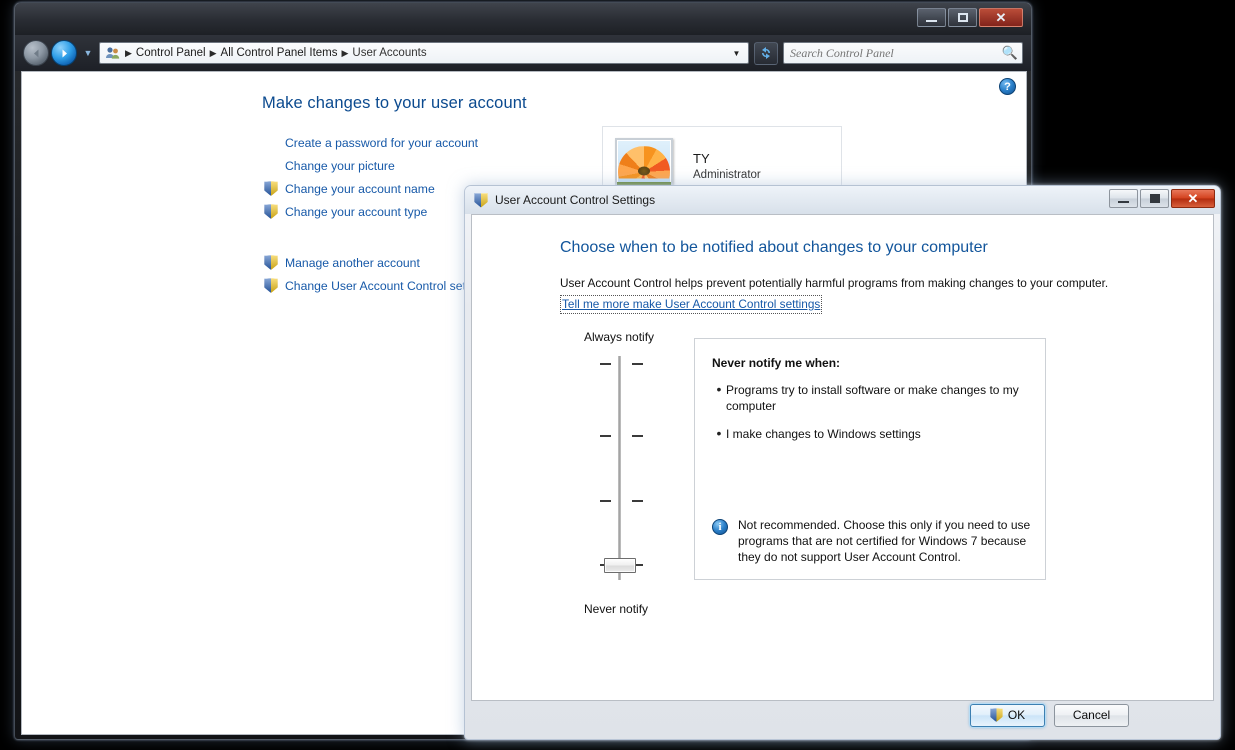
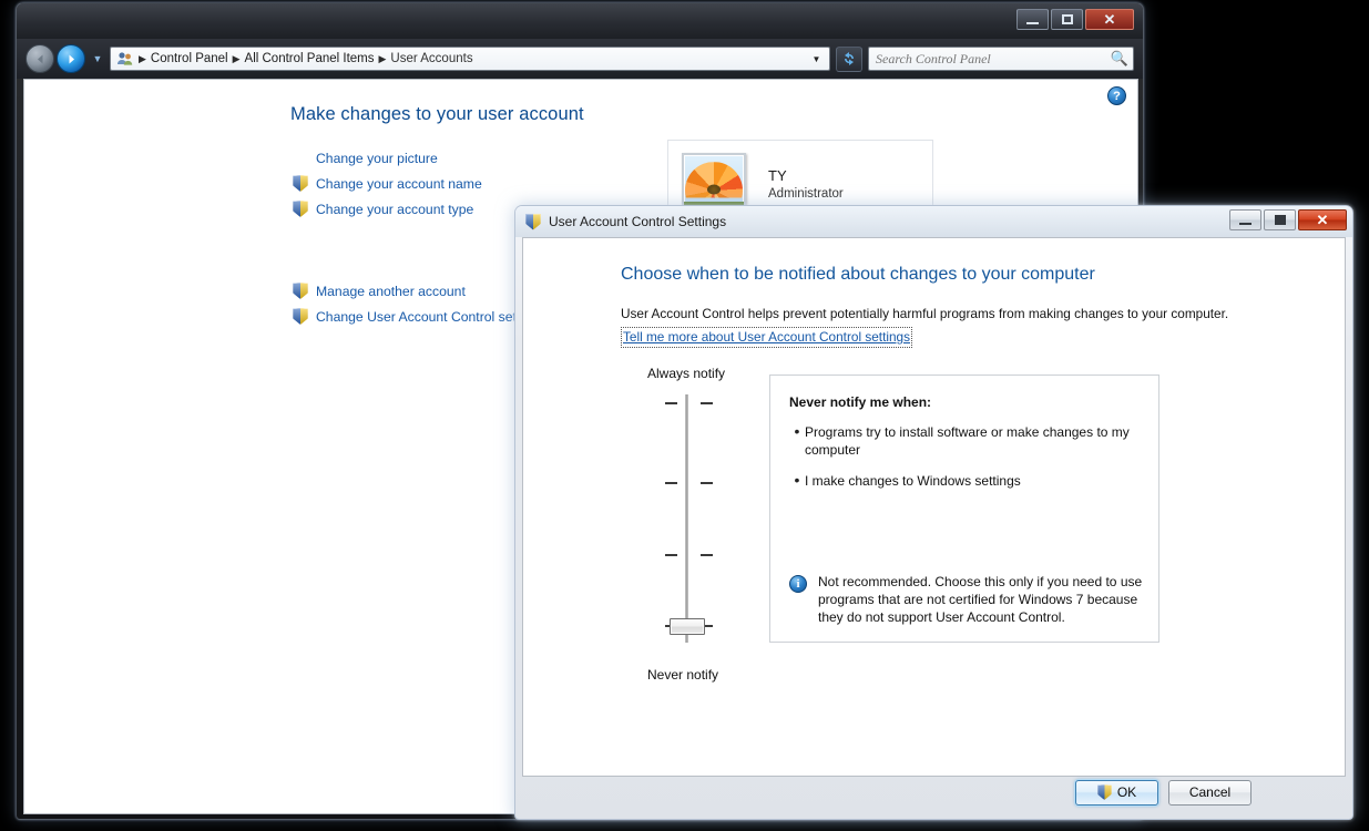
  ✕
  ▼
  ▶
  Control Panel
  ▶
  All Control Panel Items
  ▶
  User Accounts
  ▼
  Search Control Panel
  🔍
  ?
  Make changes to your user account
- Create a password for your account
  Change your picture
  Change your account name
  Change your account type
  Manage another account
  Change User Account Control se
  TY
  Administrator
  User Account Control Settings
  ✕
  Choose when to be notified about changes to your computer
  User Account Control helps prevent potentially harmful programs from making changes to your computer.
- Tell me more make User Account Control settings
+ Tell me more about User Account Control settings
  Always notify
  Never notify
  Never notify me when:
  •
  Programs try to install software or make changes to my computer
  •
  I make changes to Windows settings
  i
  Not recommended. Choose this only if you need to use programs that are not certified for Windows 7 because they do not support User Account Control.
  OK
  Cancel
